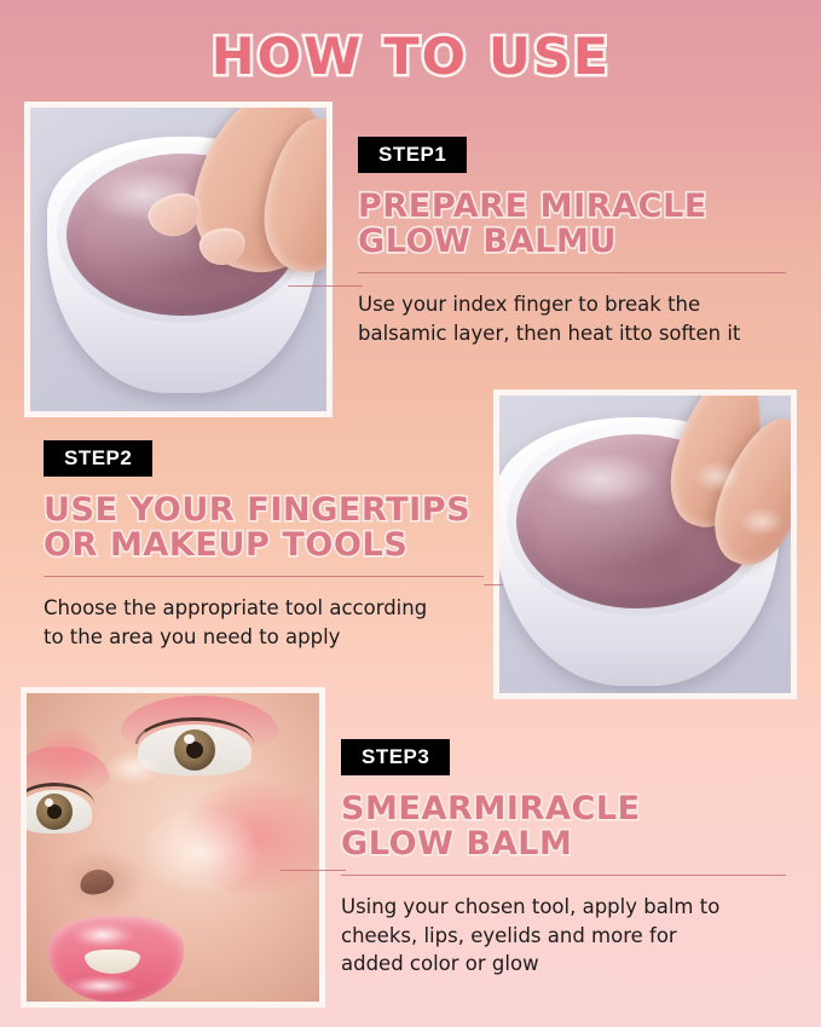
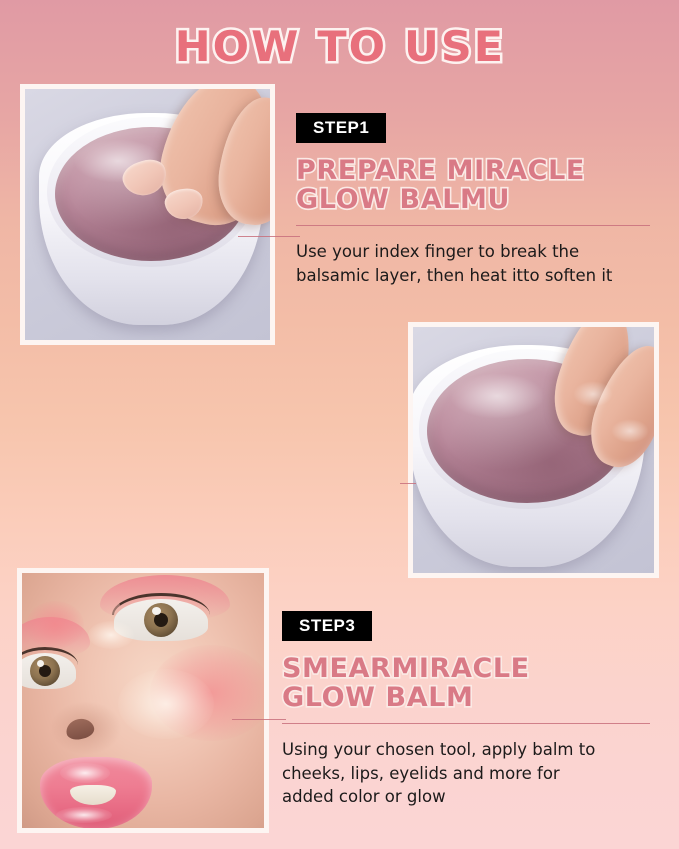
  HOW TO USE
  STEP1
  PREPARE MIRACLE
  GLOW BALMU
  Use your index finger to break the
  balsamic layer, then heat itto soften it
- STEP2
- USE YOUR FINGERTIPS
- OR MAKEUP TOOLS
- Choose the appropriate tool according
- to the area you need to apply
  STEP3
  SMEARMIRACLE
  GLOW BALM
  Using your chosen tool, apply balm to
  cheeks, lips, eyelids and more for
  added color or glow
